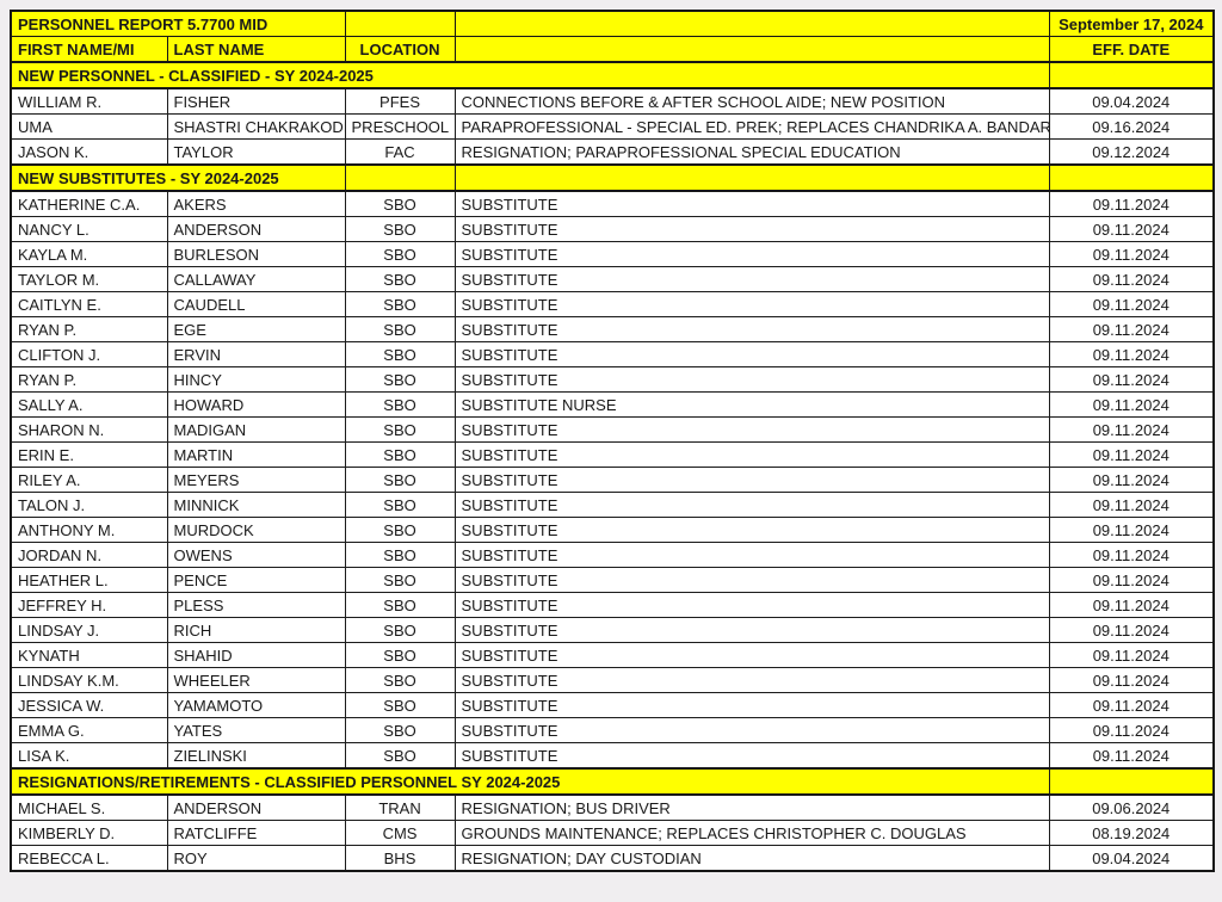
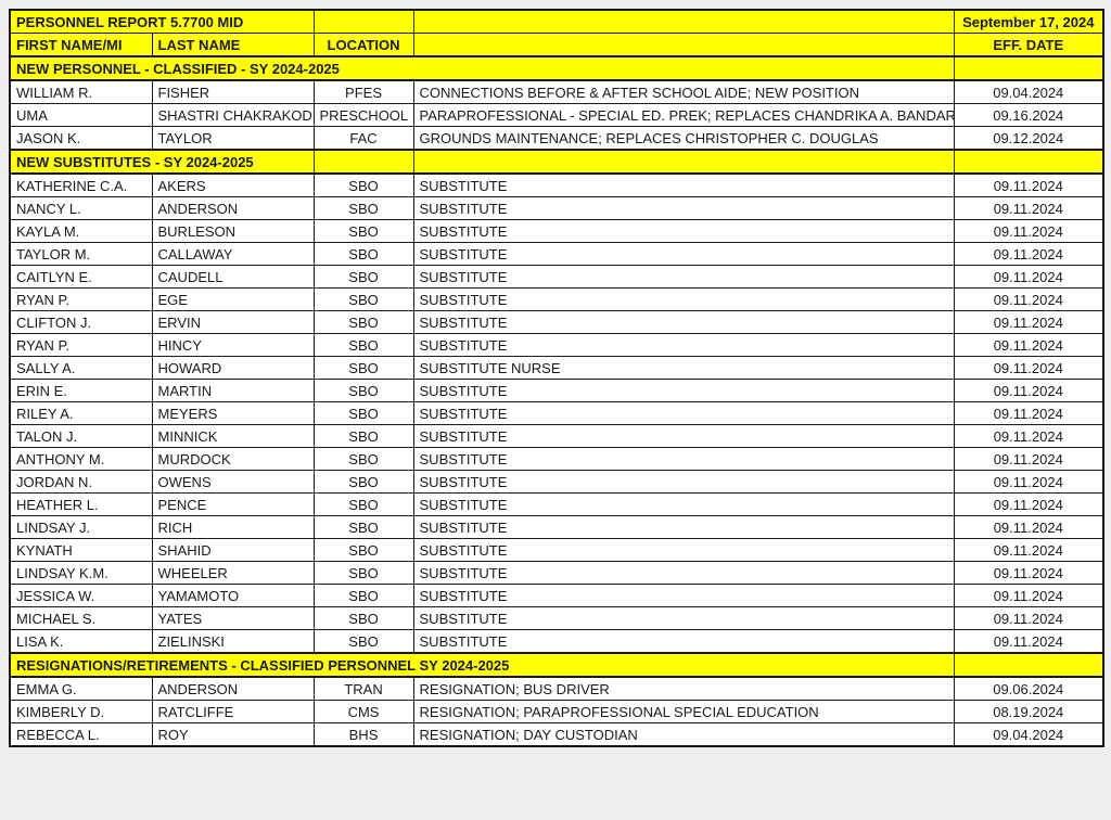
  PERSONNEL REPORT 5.7700 MID			September 17, 2024
  FIRST NAME/MI	LAST NAME	LOCATION		EFF. DATE
  NEW PERSONNEL - CLASSIFIED - SY 2024-2025
  WILLIAM R.	FISHER	PFES	CONNECTIONS BEFORE & AFTER SCHOOL AIDE; NEW POSITION	09.04.2024
  UMA	SHASTRI CHAKRAKOD	PRESCHOOL	PARAPROFESSIONAL - SPECIAL ED. PREK; REPLACES CHANDRIKA A. BANDAR	09.16.2024
- JASON K.	TAYLOR	FAC	RESIGNATION; PARAPROFESSIONAL SPECIAL EDUCATION	09.12.2024
+ JASON K.	TAYLOR	FAC	GROUNDS MAINTENANCE; REPLACES CHRISTOPHER C. DOUGLAS	09.12.2024
  NEW SUBSTITUTES - SY 2024-2025
  KATHERINE C.A.	AKERS	SBO	SUBSTITUTE	09.11.2024
  NANCY L.	ANDERSON	SBO	SUBSTITUTE	09.11.2024
  KAYLA M.	BURLESON	SBO	SUBSTITUTE	09.11.2024
  TAYLOR M.	CALLAWAY	SBO	SUBSTITUTE	09.11.2024
  CAITLYN E.	CAUDELL	SBO	SUBSTITUTE	09.11.2024
  RYAN P.	EGE	SBO	SUBSTITUTE	09.11.2024
  CLIFTON J.	ERVIN	SBO	SUBSTITUTE	09.11.2024
  RYAN P.	HINCY	SBO	SUBSTITUTE	09.11.2024
  SALLY A.	HOWARD	SBO	SUBSTITUTE NURSE	09.11.2024
- SHARON N.	MADIGAN	SBO	SUBSTITUTE	09.11.2024
  ERIN E.	MARTIN	SBO	SUBSTITUTE	09.11.2024
  RILEY A.	MEYERS	SBO	SUBSTITUTE	09.11.2024
  TALON J.	MINNICK	SBO	SUBSTITUTE	09.11.2024
  ANTHONY M.	MURDOCK	SBO	SUBSTITUTE	09.11.2024
  JORDAN N.	OWENS	SBO	SUBSTITUTE	09.11.2024
  HEATHER L.	PENCE	SBO	SUBSTITUTE	09.11.2024
- JEFFREY H.	PLESS	SBO	SUBSTITUTE	09.11.2024
  LINDSAY J.	RICH	SBO	SUBSTITUTE	09.11.2024
  KYNATH	SHAHID	SBO	SUBSTITUTE	09.11.2024
  LINDSAY K.M.	WHEELER	SBO	SUBSTITUTE	09.11.2024
  JESSICA W.	YAMAMOTO	SBO	SUBSTITUTE	09.11.2024
- EMMA G.	YATES	SBO	SUBSTITUTE	09.11.2024
+ MICHAEL S.	YATES	SBO	SUBSTITUTE	09.11.2024
  LISA K.	ZIELINSKI	SBO	SUBSTITUTE	09.11.2024
  RESIGNATIONS/RETIREMENTS - CLASSIFIED PERSONNEL SY 2024-2025
- MICHAEL S.	ANDERSON	TRAN	RESIGNATION; BUS DRIVER	09.06.2024
+ EMMA G.	ANDERSON	TRAN	RESIGNATION; BUS DRIVER	09.06.2024
- KIMBERLY D.	RATCLIFFE	CMS	GROUNDS MAINTENANCE; REPLACES CHRISTOPHER C. DOUGLAS	08.19.2024
+ KIMBERLY D.	RATCLIFFE	CMS	RESIGNATION; PARAPROFESSIONAL SPECIAL EDUCATION	08.19.2024
  REBECCA L.	ROY	BHS	RESIGNATION; DAY CUSTODIAN	09.04.2024
